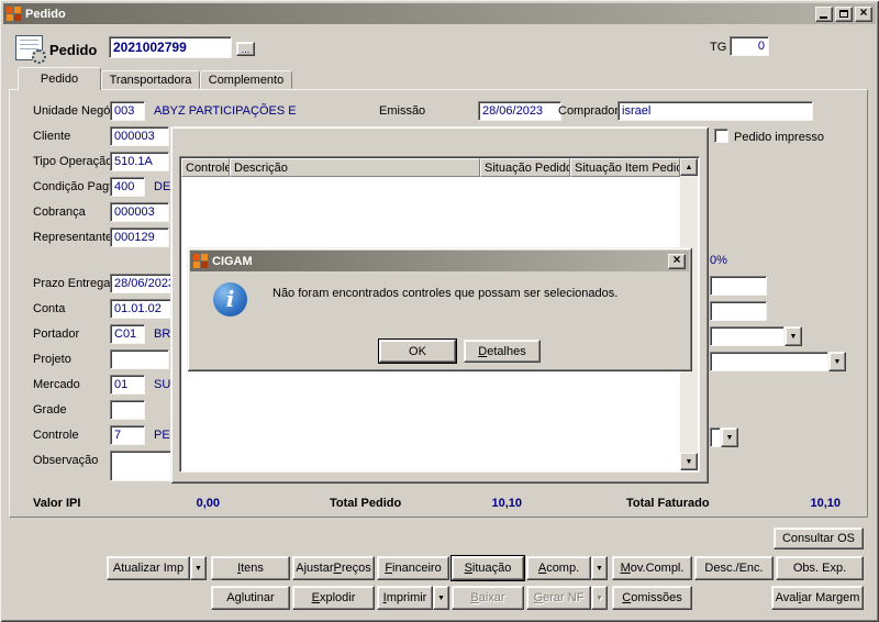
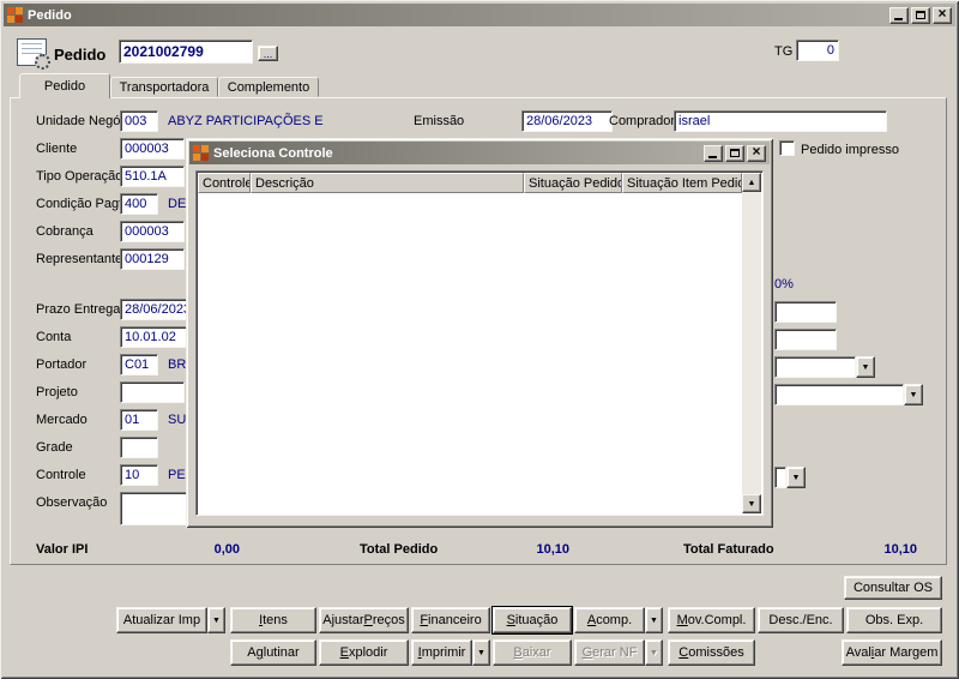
  Pedido
  Pedido
  2021002799
  ...
  TG
  0
  Pedido
  Transportadora
  Complemento
  Unidade Negó
  003
  ABYZ PARTICIPAÇÕES E
  Emissão
  28/06/2023
  Comprado
  israel
  Cliente
  000003
  Pedido impresso
  Tipo Operaçã
  510.1A
  Condição Pag
  400
  Cobrança
  000003
  Representant
  000129
  0%
  Prazo Entrega
  28/06/202
  Conta
- 01.01.02
+ 10.01.02
  Portador
  C01
  Projeto
  Mercado
  01
  Grade
  Controle
- 7
+ 10
  Observação
  Valor IPI
  0,00
  Total Pedido
  10,10
  Total Faturado
  10,10
  Consultar OS
  Atualizar Imp
  I
  tens
  Ajustar
  P
  reços
  F
  inanceiro
  S
  ituação
  A
  comp.
  M
  ov.Compl.
  Desc./Enc.
  Obs. Exp.
  A
  g
  lutinar
  E
  xplodir
  I
  mprimir
  B
  aixar
  G
  erar NF
  C
  omissões
  Aval
  i
  ar Margem
+ Seleciona Controle
  Controle
  Descrição
  Situação Pedid
  Situação Item Pedi
- CIGAM
- Não foram encontrados controles que possam ser selecionados.
- OK
- D
- etalhes
